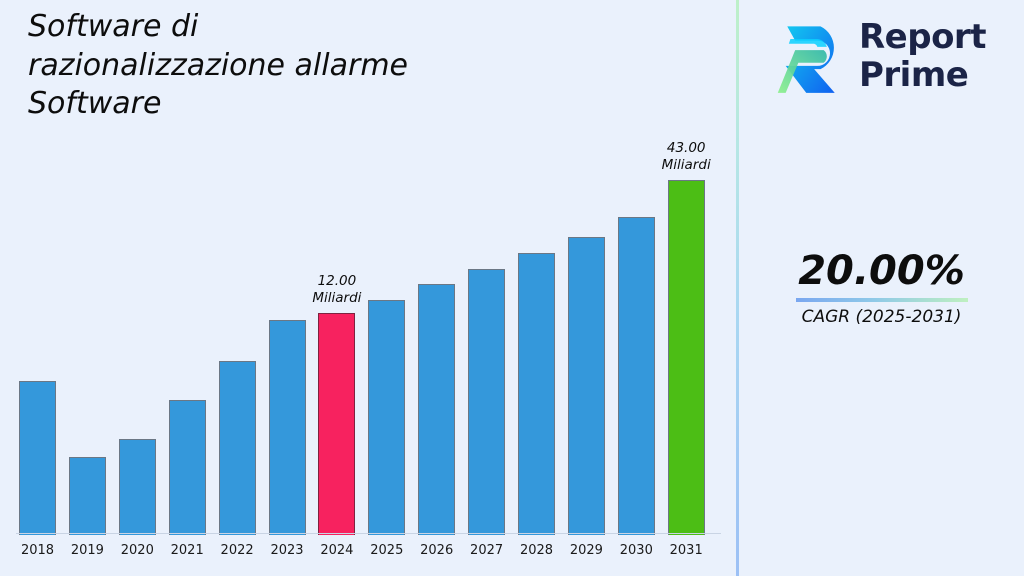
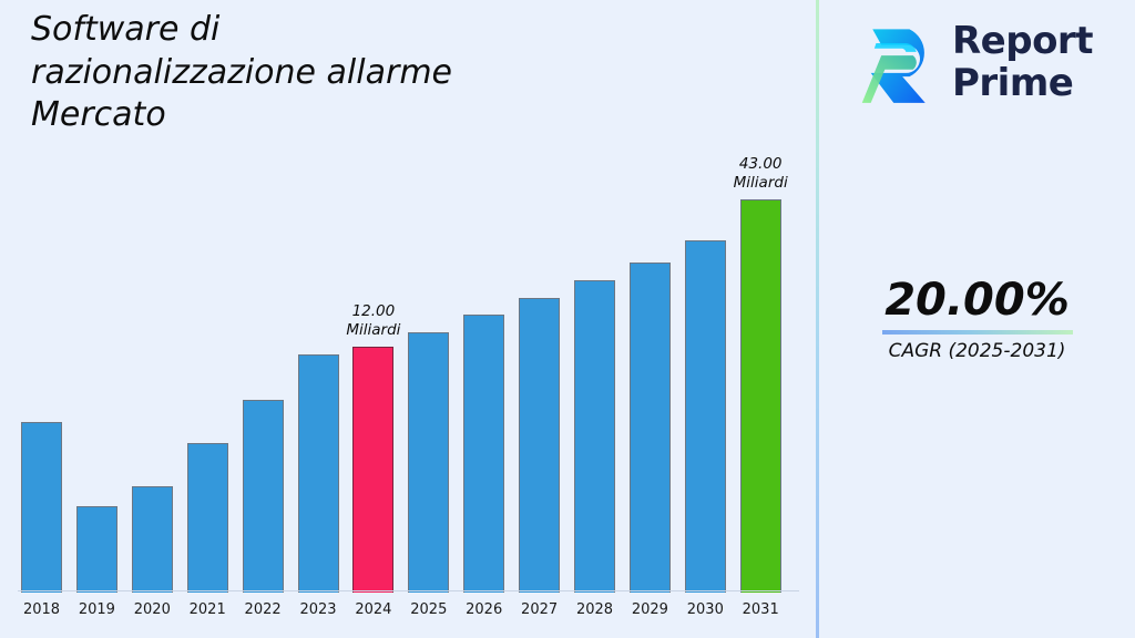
- Software di razionalizzazione allarme Software
+ Software di razionalizzazione allarme Mercato
  12.00
  Miliardi
  43.00
  Miliardi
  2018
  2019
  2020
  2021
  2022
  2023
  2024
  2025
  2026
  2027
  2028
  2029
  2030
  2031
  Report
  Prime
  20.00%
  CAGR (2025-2031)
